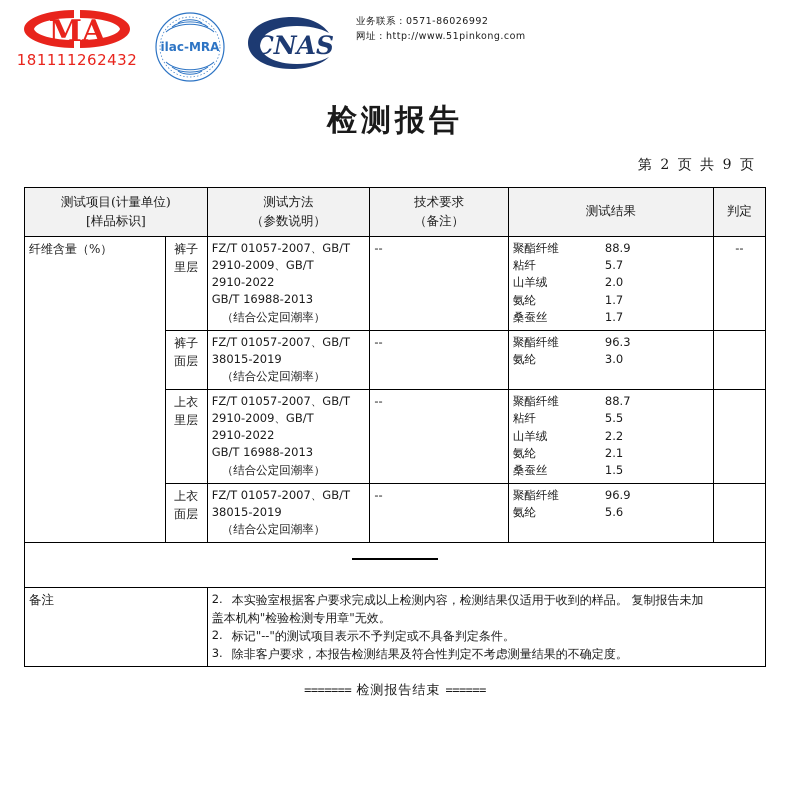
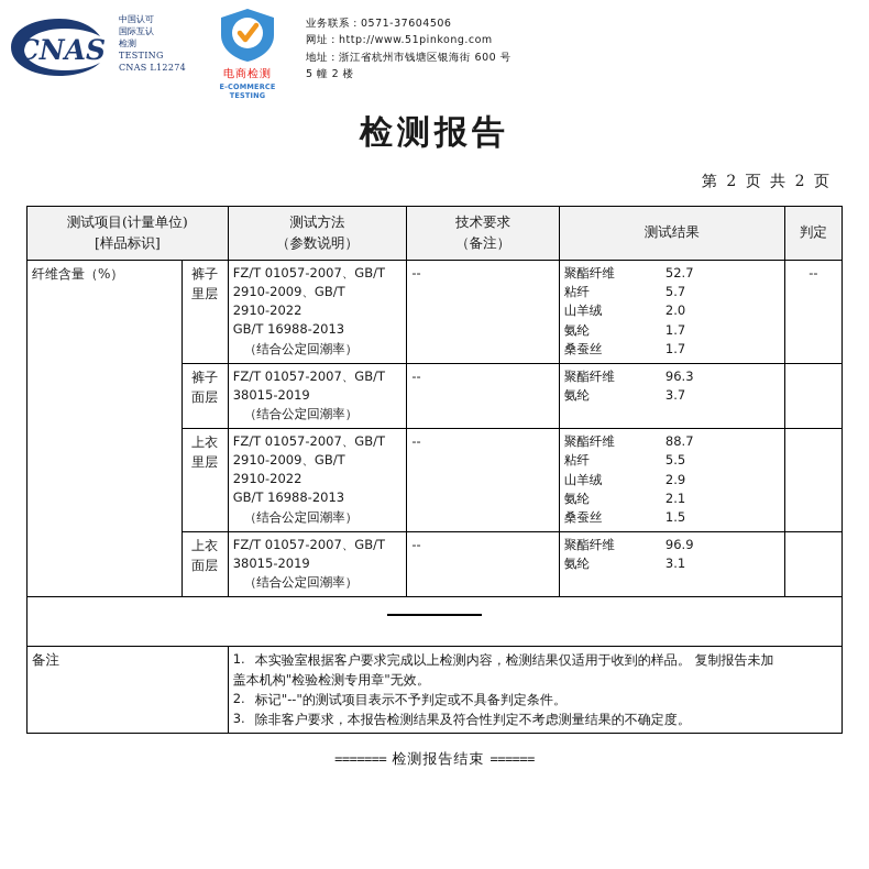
- MA
- 181111262432
- ilac-MRA
  CNAS
+ 中国认可
+ 国际互认
+ 检测
+ TESTING
+ CNAS L12274
+ 电商检测
+ E-COMMERCE TESTING
- 业务联系：0571-86026992
+ 业务联系：0571-37604506
  网址：http://www.51pinkong.com
+ 地址：浙江省杭州市钱塘区银海街 600 号
+ 5 幢 2 楼
  检测报告
- 第 2 页 共 9 页
+ 第 2 页 共 2 页
  测试项目(计量单位) [样品标识]	测试方法 （参数说明）	技术要求 （备注）	测试结果	判定
- 纤维含量（%）	裤子里层	FZ/T 01057-2007、GB/T 2910-2009、GB/T 2910-2022 GB/T 16988-2013 （结合公定回潮率）	--	聚酯纤维 88.9 粘纤 5.7 山羊绒 2.0 氨纶 1.7 桑蚕丝 1.7	--
+ 纤维含量（%）	裤子里层	FZ/T 01057-2007、GB/T 2910-2009、GB/T 2910-2022 GB/T 16988-2013 （结合公定回潮率）	--	聚酯纤维 52.7 粘纤 5.7 山羊绒 2.0 氨纶 1.7 桑蚕丝 1.7	--
- 裤子面层	FZ/T 01057-2007、GB/T 38015-2019 （结合公定回潮率）	--	聚酯纤维 96.3 氨纶 3.0
+ 裤子面层	FZ/T 01057-2007、GB/T 38015-2019 （结合公定回潮率）	--	聚酯纤维 96.3 氨纶 3.7
- 上衣里层	FZ/T 01057-2007、GB/T 2910-2009、GB/T 2910-2022 GB/T 16988-2013 （结合公定回潮率）	--	聚酯纤维 88.7 粘纤 5.5 山羊绒 2.2 氨纶 2.1 桑蚕丝 1.5
+ 上衣里层	FZ/T 01057-2007、GB/T 2910-2009、GB/T 2910-2022 GB/T 16988-2013 （结合公定回潮率）	--	聚酯纤维 88.7 粘纤 5.5 山羊绒 2.9 氨纶 2.1 桑蚕丝 1.5
- 上衣面层	FZ/T 01057-2007、GB/T 38015-2019 （结合公定回潮率）	--	聚酯纤维 96.9 氨纶 5.6
+ 上衣面层	FZ/T 01057-2007、GB/T 38015-2019 （结合公定回潮率）	--	聚酯纤维 96.9 氨纶 3.1
- 备注	2. 本实验室根据客户要求完成以上检测内容，检测结果仅适用于收到的样品。 复制报告未加 盖本机构"检验检测专用章"无效。 2. 标记"--"的测试项目表示不予判定或不具备判定条件。 3. 除非客户要求，本报告检测结果及符合性判定不考虑测量结果的不确定度。
+ 备注	1. 本实验室根据客户要求完成以上检测内容，检测结果仅适用于收到的样品。 复制报告未加 盖本机构"检验检测专用章"无效。 2. 标记"--"的测试项目表示不予判定或不具备判定条件。 3. 除非客户要求，本报告检测结果及符合性判定不考虑测量结果的不确定度。
  ======= 检测报告结束 ======
